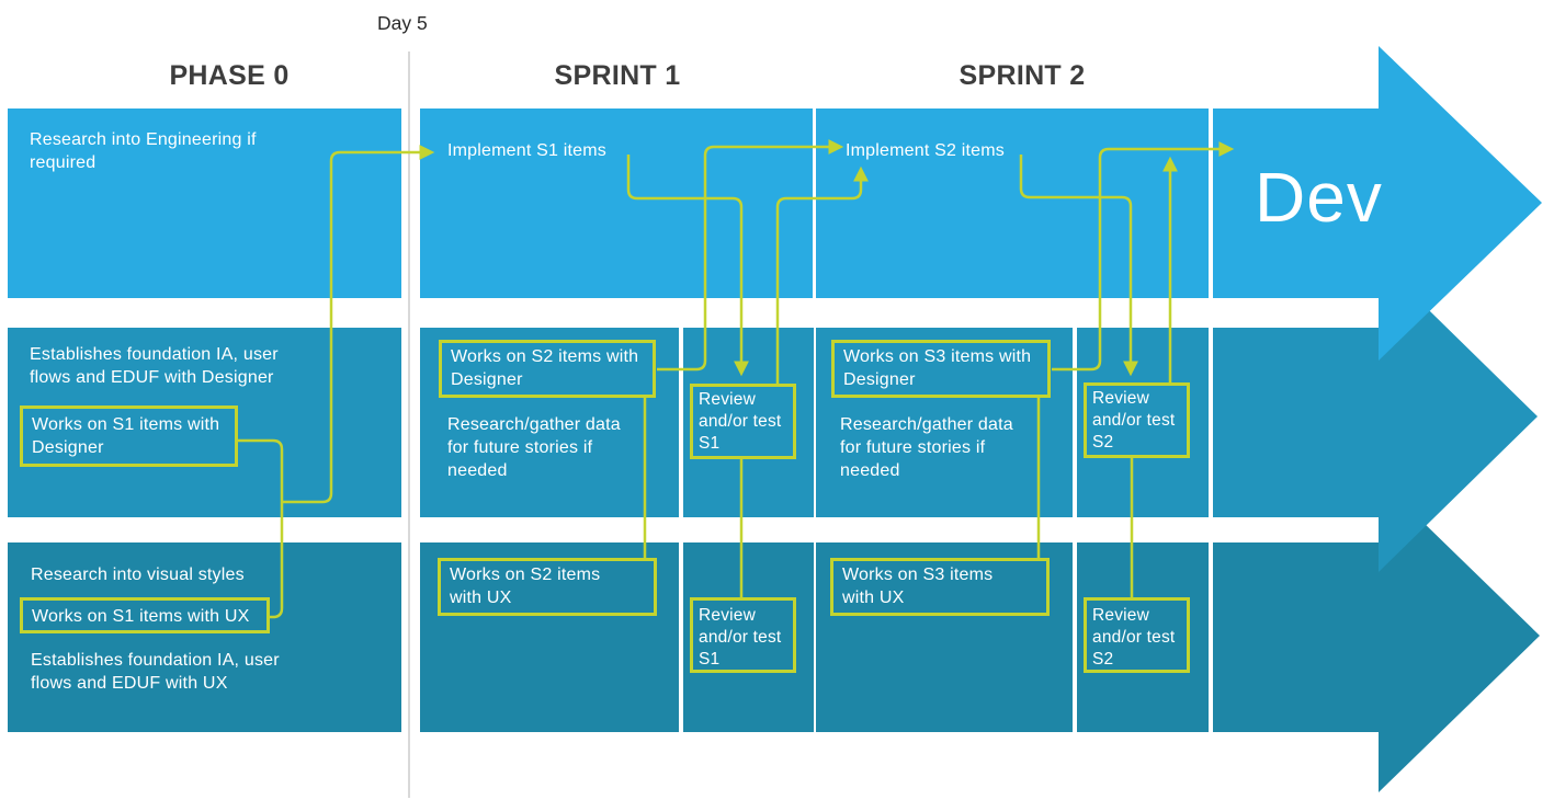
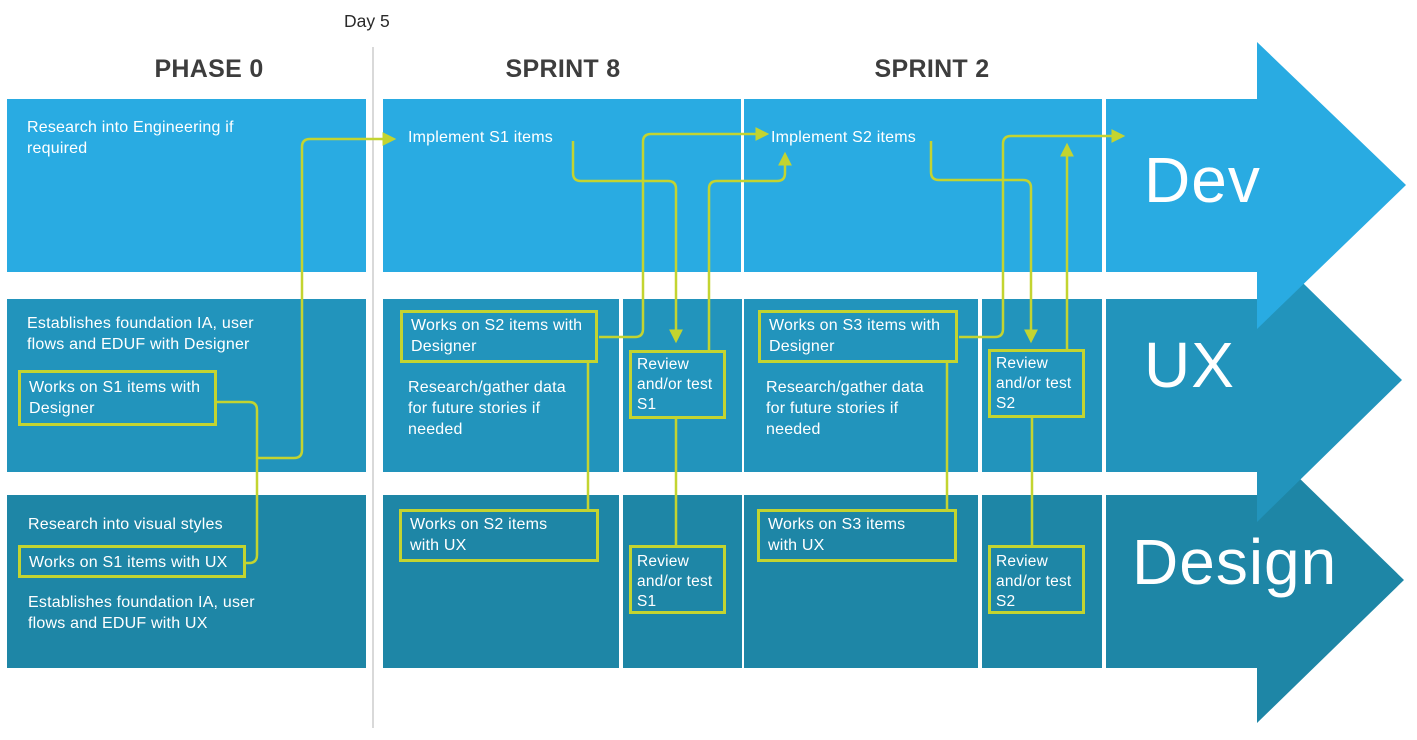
  Day 5
  PHASE 0
- SPRINT 1
+ SPRINT 8
  SPRINT 2
  Research into Engineering if
  required
  Implement S1 items
  Implement S2 items
  Establishes foundation IA, user
  flows and EDUF with Designer
  Works on S1 items with
  Designer
  Works on S2 items with
  Designer
  Research/gather data
  for future stories if
  needed
  Review
  and/or test
  S1
  Works on S3 items with
  Designer
  Research/gather data
  for future stories if
  needed
  Review
  and/or test
  S2
  Research into visual styles
  Works on S1 items with UX
  Establishes foundation IA, user
  flows and EDUF with UX
  Works on S2 items
  with UX
  Review
  and/or test
  S1
  Works on S3 items
  with UX
  Review
  and/or test
  S2
  Dev
+ UX
+ Design
